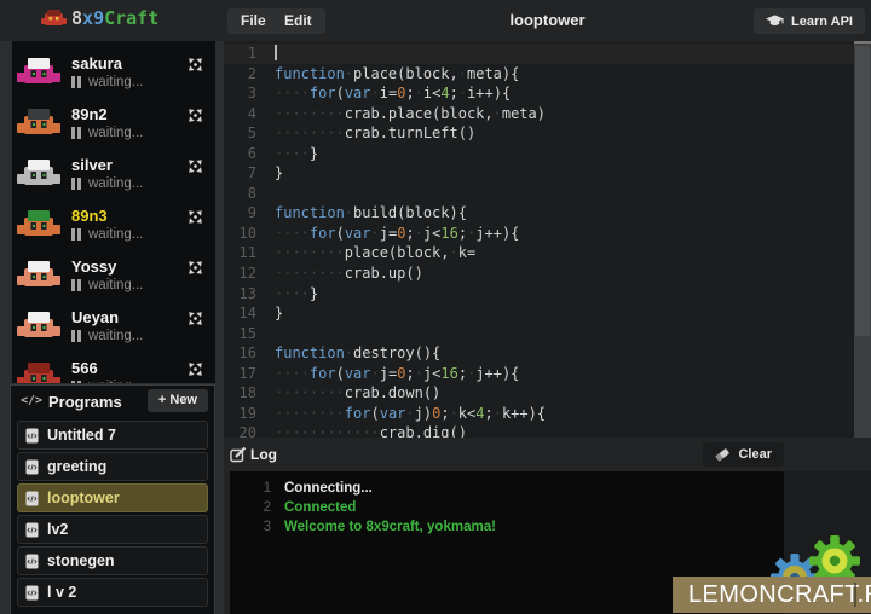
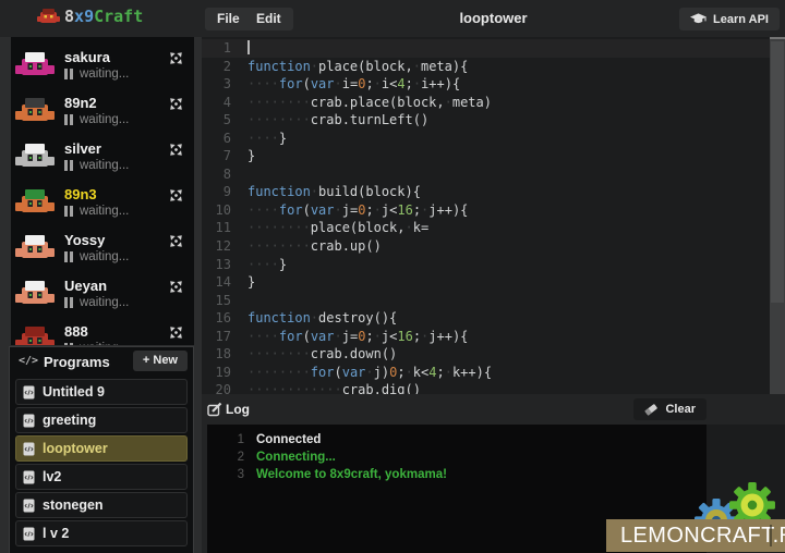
  8x9Craft
  File
  Edit
  looptower
  Learn API
  sakura
  waiting...
  89n2
  waiting...
  silver
  waiting...
  89n3
  waiting...
  Yossy
  waiting...
  Ueyan
  waiting...
- 566
+ 888
  </>
  Programs
  + New
- Untitled 7
+ Untitled 9
  greeting
  looptower
  lv2
  stonegen
  l v 2
  1
  2 function·place(block,·meta){
  3 ····for(var·i=0;·i<4;·i++){
  4 ········crab.place(block,·meta)
  5 ········crab.turnLeft()
  6 ····}
  7 }
  8
  9 function·build(block){
  10 ····for(var·j=0;·j<16;·j++){
  11 ········place(block,·k=
  12 ········crab.up()
  13 ····}
  14 }
  15
  16 function·destroy(){
  17 ····for(var·j=0;·j<16;·j++){
  18 ········crab.down()
  19 ········for(var·j)0;·k<4;·k++){
  20 ············crab.dig()
  Log
  Clear
  1
- Connecting...
+ Connected
  2
- Connected
+ Connecting...
  3
  Welcome to 8x9craft, yokmama!
  LEMONCRAFT.
